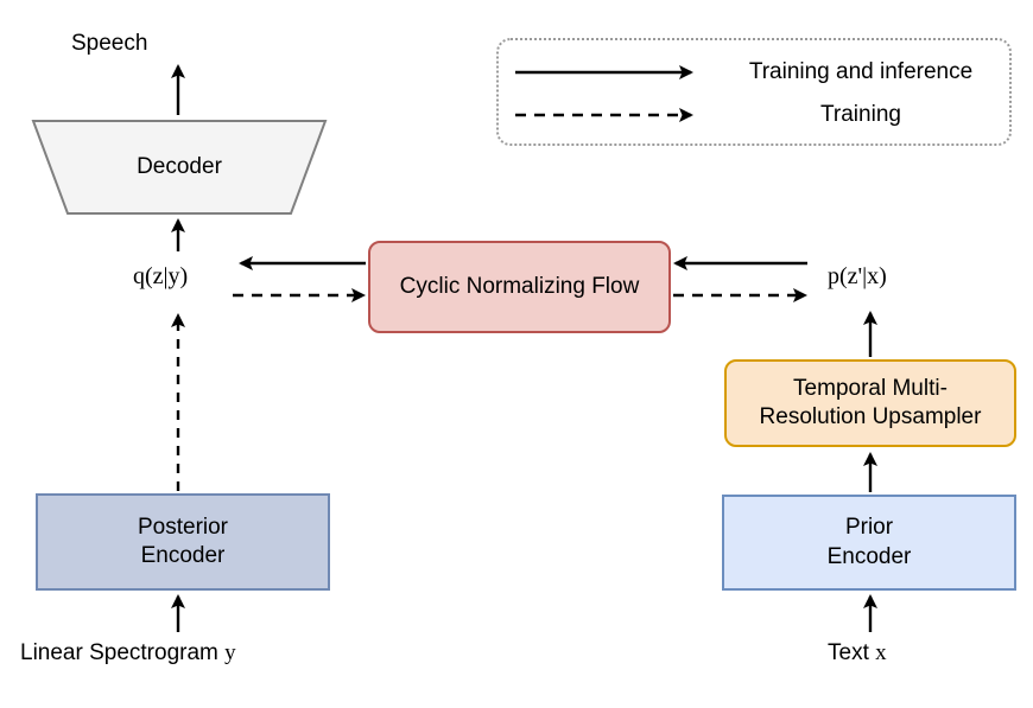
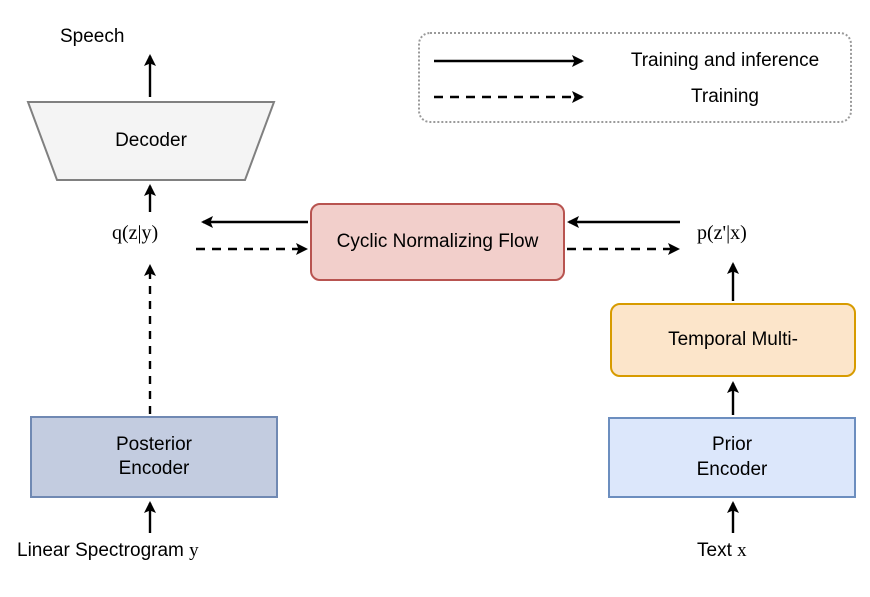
  Decoder
  Cyclic Normalizing Flow
  Temporal Multi-
- Resolution Upsampler
  Posterior
  Encoder
  Prior
  Encoder
  Speech
  Linear Spectrogram y
  Text x
  q(z|y)
  p(z'|x)
  Training and inference
  Training
